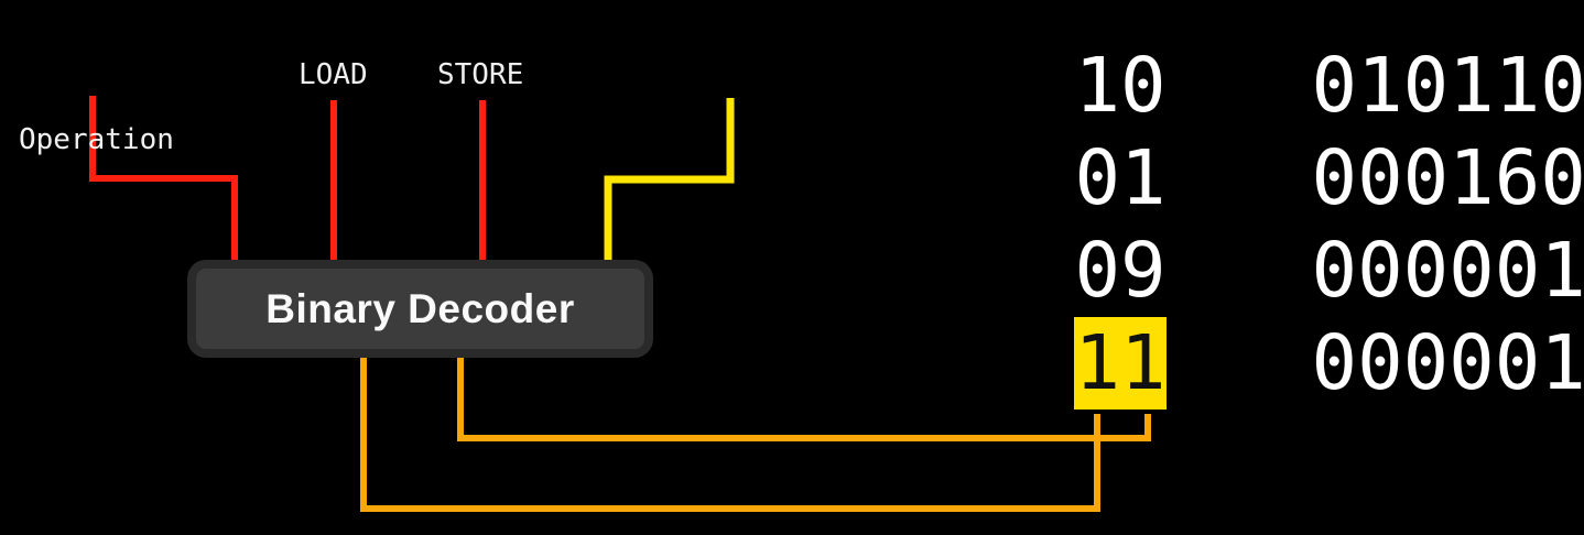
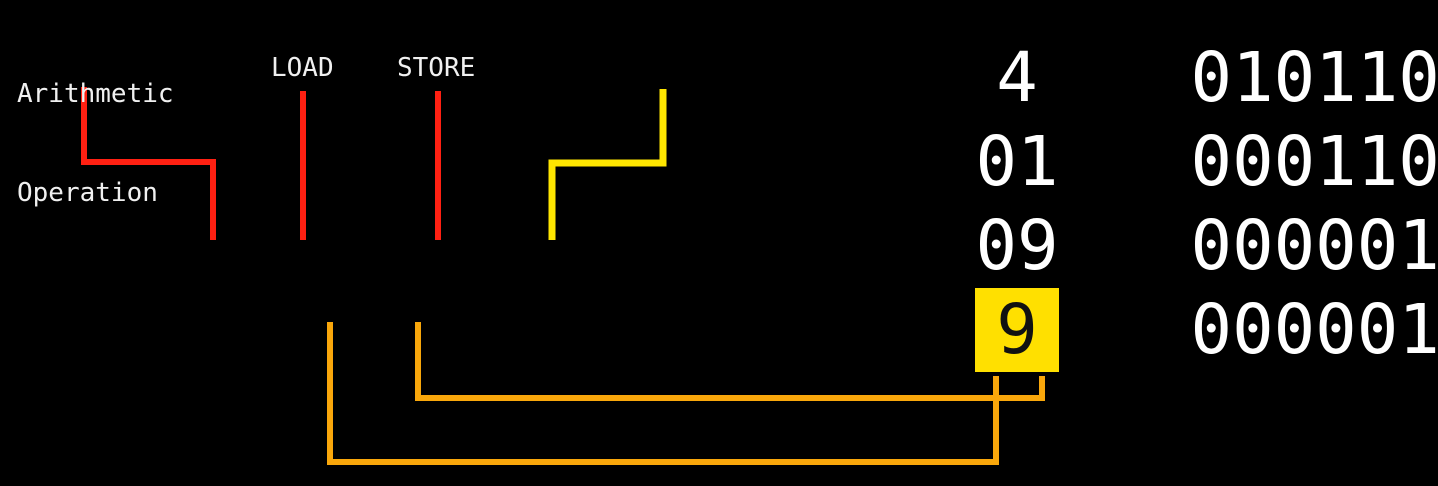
+ Arithmetic
  Operation
  LOAD
  STORE
- Binary Decoder
- 10 010110
+ 4 010110
- 01 000160
+ 01 000110
  09 000001
- 11 000001
+ 9 000001
